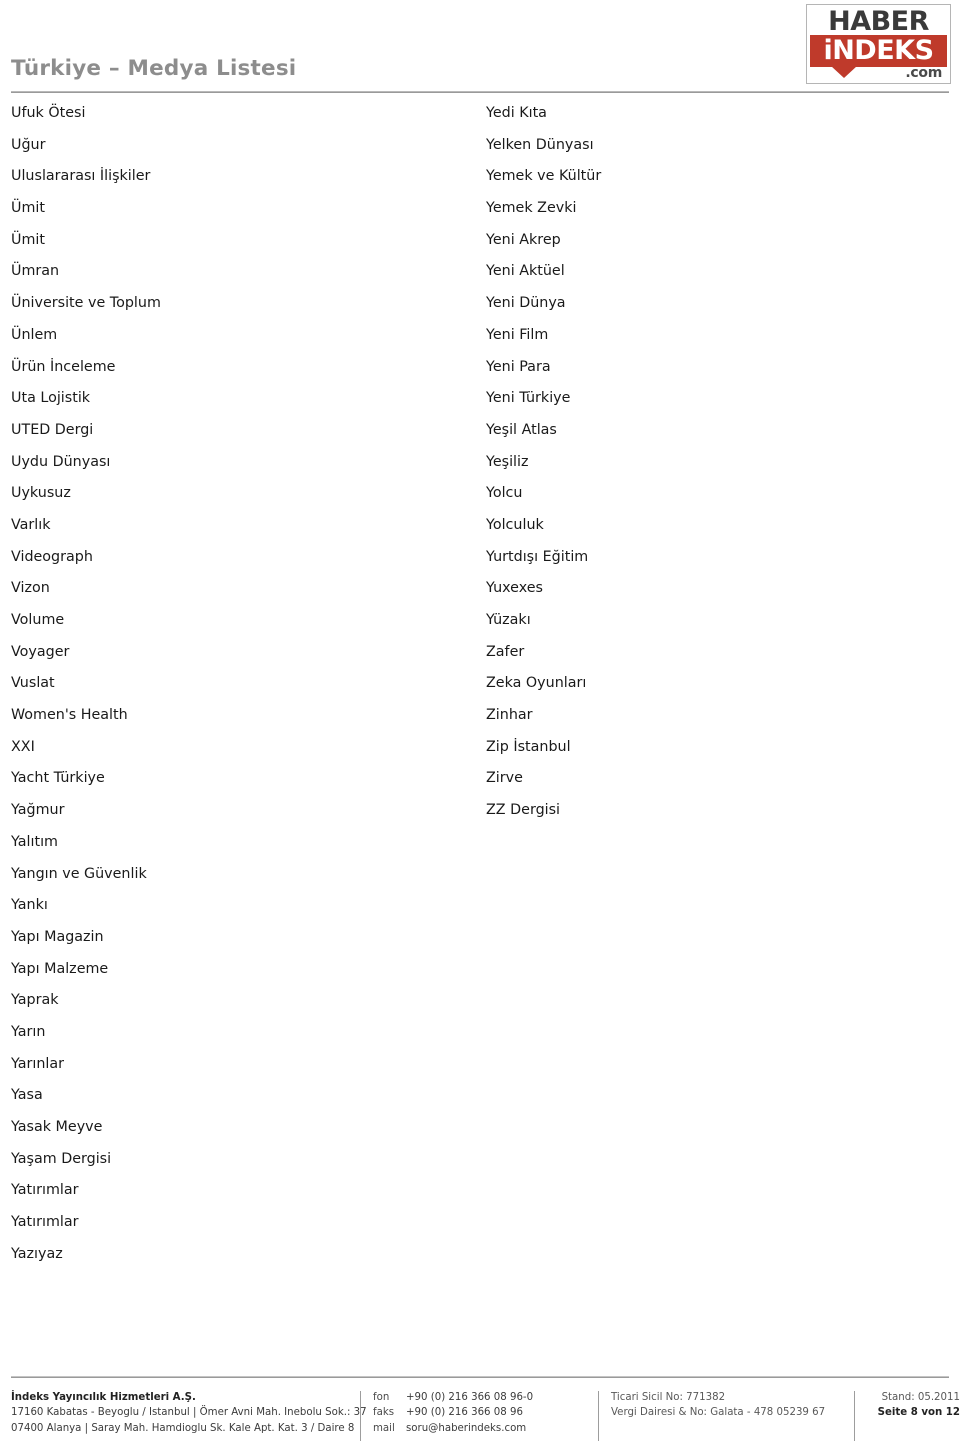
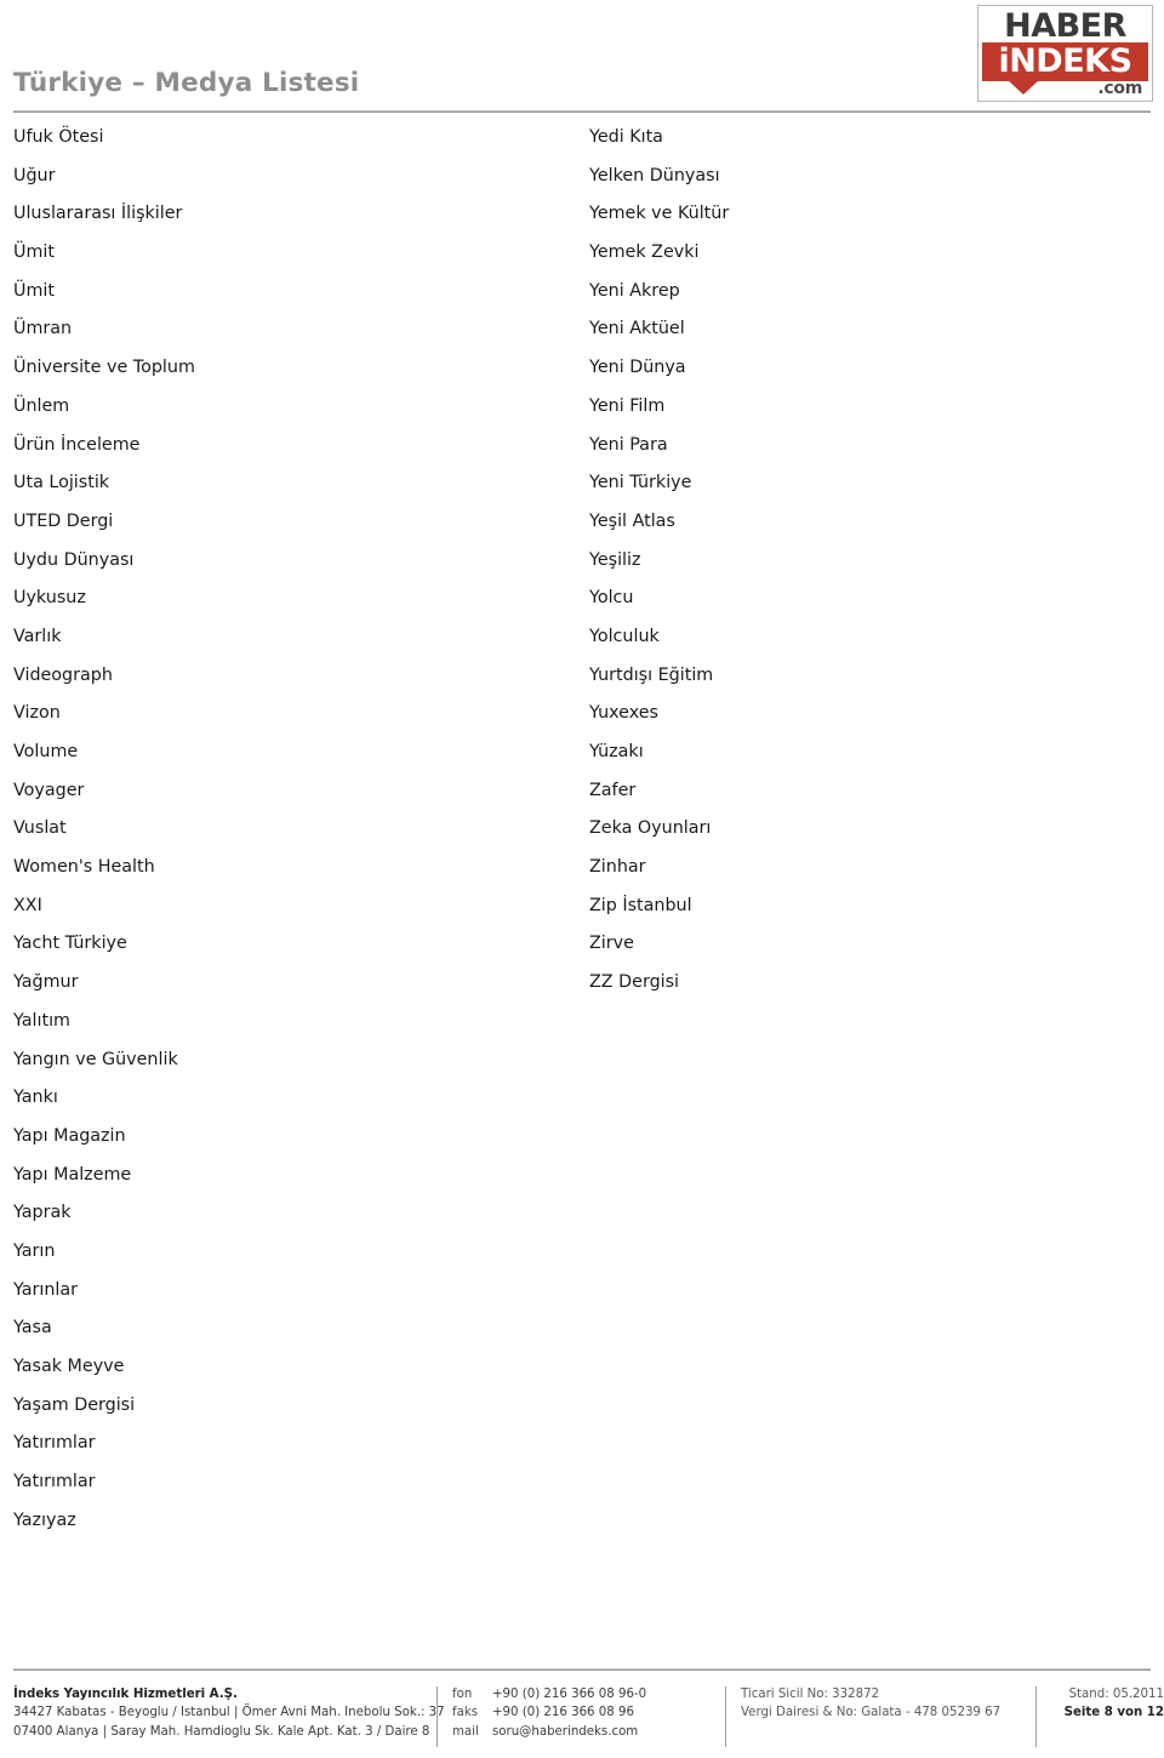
  Türkiye – Medya Listesi
  HABER
  iNDEKS
  .com
  Ufuk Ötesi
  Uğur
  Uluslararası İlişkiler
  Ümit
  Ümit
  Ümran
  Üniversite ve Toplum
  Ünlem
  Ürün İnceleme
  Uta Lojistik
  UTED Dergi
  Uydu Dünyası
  Uykusuz
  Varlık
  Videograph
  Vizon
  Volume
  Voyager
  Vuslat
  Women's Health
  XXI
  Yacht Türkiye
  Yağmur
  Yalıtım
  Yangın ve Güvenlik
  Yankı
  Yapı Magazin
  Yapı Malzeme
  Yaprak
  Yarın
  Yarınlar
  Yasa
  Yasak Meyve
  Yaşam Dergisi
  Yatırımlar
  Yatırımlar
  Yazıyaz
  Yedi Kıta
  Yelken Dünyası
  Yemek ve Kültür
  Yemek Zevki
  Yeni Akrep
  Yeni Aktüel
  Yeni Dünya
  Yeni Film
  Yeni Para
  Yeni Türkiye
  Yeşil Atlas
  Yeşiliz
  Yolcu
  Yolculuk
  Yurtdışı Eğitim
  Yuxexes
  Yüzakı
  Zafer
  Zeka Oyunları
  Zinhar
  Zip İstanbul
  Zirve
  ZZ Dergisi
  İndeks Yayıncılık Hizmetleri A.Ş.
- 17160 Kabatas - Beyoglu / Istanbul | Ömer Avni Mah. Inebolu Sok.: 37
+ 34427 Kabatas - Beyoglu / Istanbul | Ömer Avni Mah. Inebolu Sok.: 37
  07400 Alanya | Saray Mah. Hamdioglu Sk. Kale Apt. Kat. 3 / Daire 8
  fon
  +90 (0) 216 366 08 96-0
  faks
  +90 (0) 216 366 08 96
  mail
  soru@haberindeks.com
- Ticari Sicil No: 771382
+ Ticari Sicil No: 332872
  Vergi Dairesi & No: Galata - 478 05239 67
  Stand: 05.2011
  Seite 8 von 12
